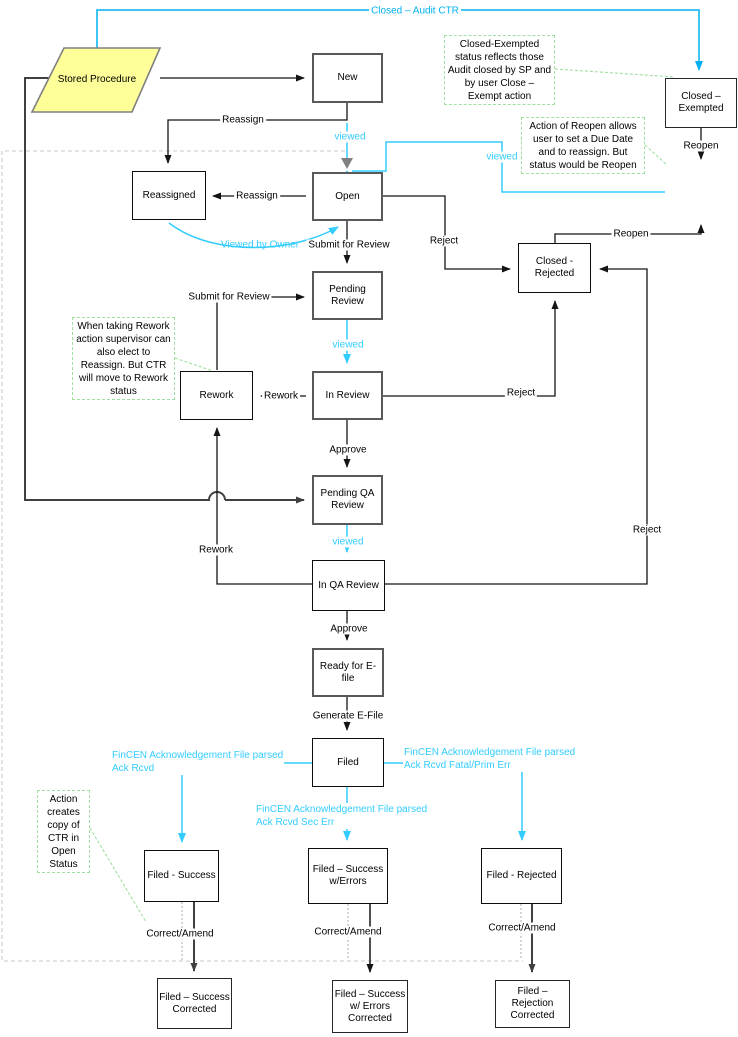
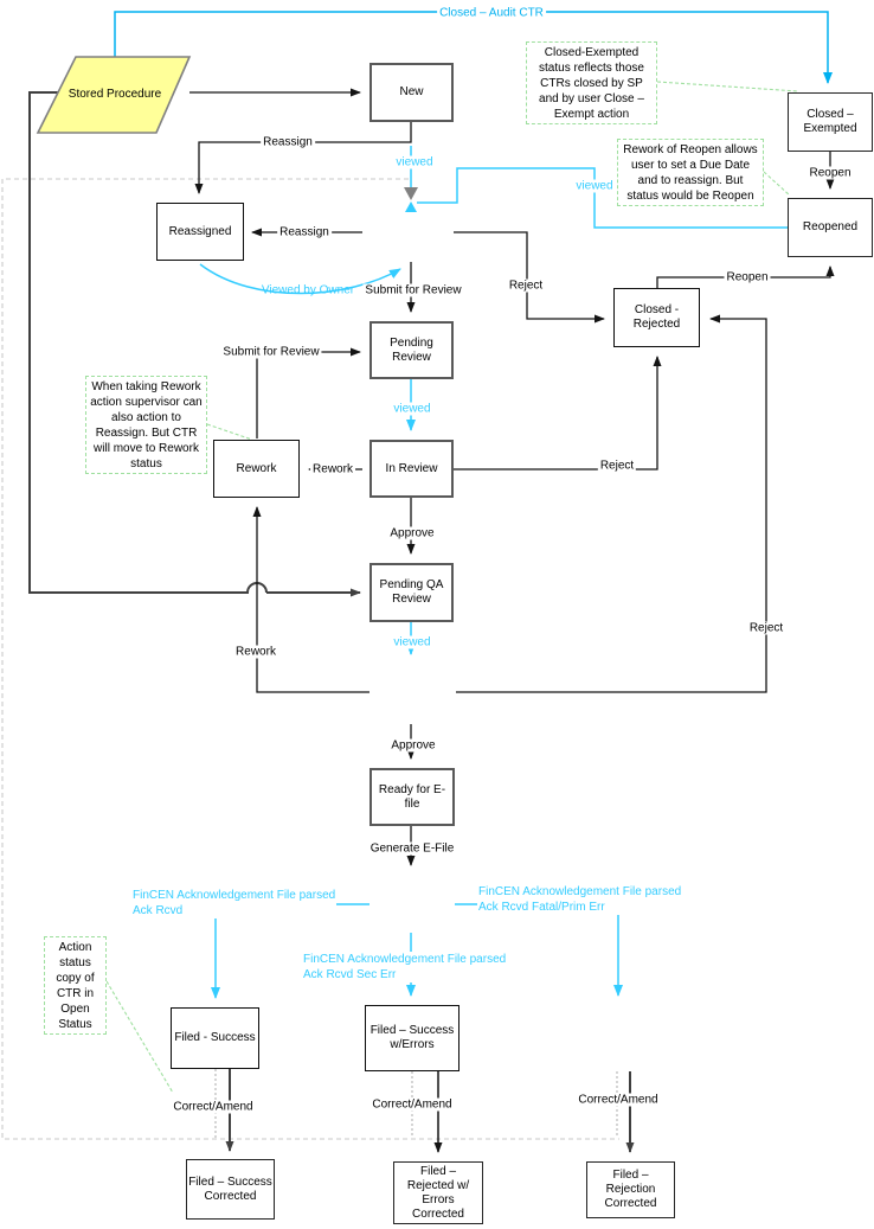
  Stored Procedure
  New
  Reassigned
- Open
  Closed – Exempted
+ Reopened
  Closed - Rejected
  Pending Review
  Rework
  In Review
  Pending QA Review
- In QA Review
  Ready for E-file
- Filed
  Filed - Success
  Filed – Success w/Errors
- Filed - Rejected
  Filed – Success Corrected
- Filed – Success w/ Errors Corrected
+ Filed – Rejected w/ Errors Corrected
  Filed – Rejection Corrected
- Closed-Exempted status reflects those Audit closed by SP and by user Close – Exempt action
+ Closed-Exempted status reflects those CTRs closed by SP and by user Close – Exempt action
- Action of Reopen allows user to set a Due Date and to reassign. But status would be Reopen
+ Rework of Reopen allows user to set a Due Date and to reassign. But status would be Reopen
- When taking Rework action supervisor can also elect to Reassign. But CTR will move to Rework status
+ When taking Rework action supervisor can also action to Reassign. But CTR will move to Rework status
- Action creates copy of CTR in Open Status
+ Action status copy of CTR in Open Status
  Closed – Audit CTR
  Reassign
  viewed
  Reassign
  Viewed by Owner
  Submit for Review
  Submit for Review
  viewed
  Rework
  Approve
  Reject
  Reopen
  viewed
  Reopen
  Reject
  Reject
  Rework
  viewed
  Approve
  Generate E-File
  Correct/Amend
  Correct/Amend
  Correct/Amend
  FinCEN Acknowledgement File parsed
  Ack Rcvd
  FinCEN Acknowledgement File parsed
  Ack Rcvd Sec Err
  FinCEN Acknowledgement File parsed
  Ack Rcvd Fatal/Prim Err
